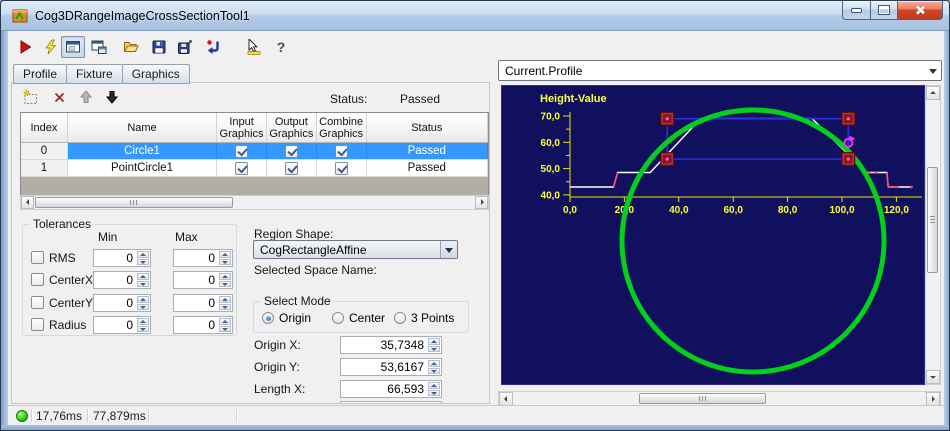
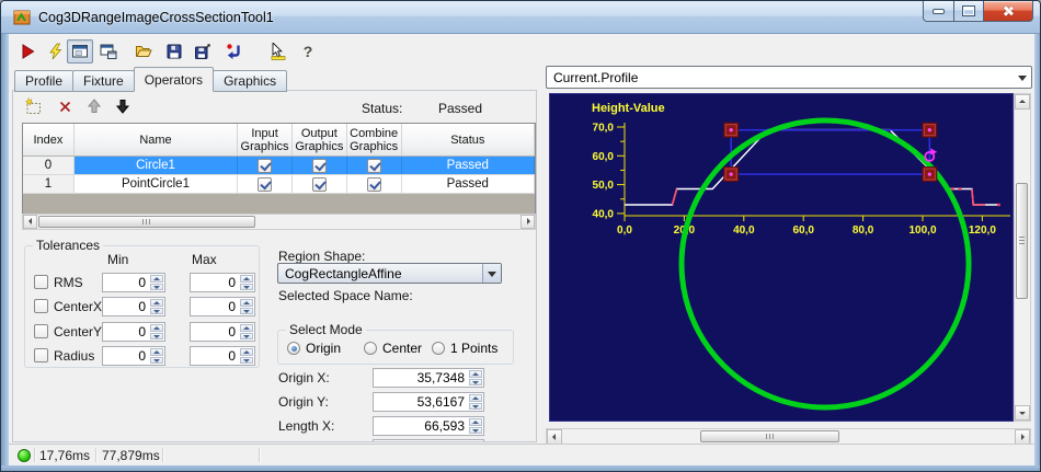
  Cog3DRangeImageCrossSectionTool1
  ?
  Profile
  Fixture
+ Operators
  Graphics
  Status:
  Passed
  Index
  Name
  Input Graphics
  Output Graphics
  Combine Graphics
  Status
  0
  Circle1
  Passed
  1
  PointCircle1
  Passed
  Tolerances
  Min
  Max
  RMS
  0
  0
  CenterX
  0
  0
  CenterY
  0
  0
  Radius
  0
  0
  Region Shape:
  CogRectangleAffine
  Selected Space Name:
  Select Mode
  Origin
  Center
- 3 Points
+ 1 Points
  Origin X:
  35,7348
  Origin Y:
  53,6167
  Length X:
  66,593
  Current.Profile
  Height-Value
  70,0
  60,0
  50,0
  40,0
  0,0
  200
  40,0
  60,0
  80,0
  100,0
  120,0
  17,76ms
  77,879ms
